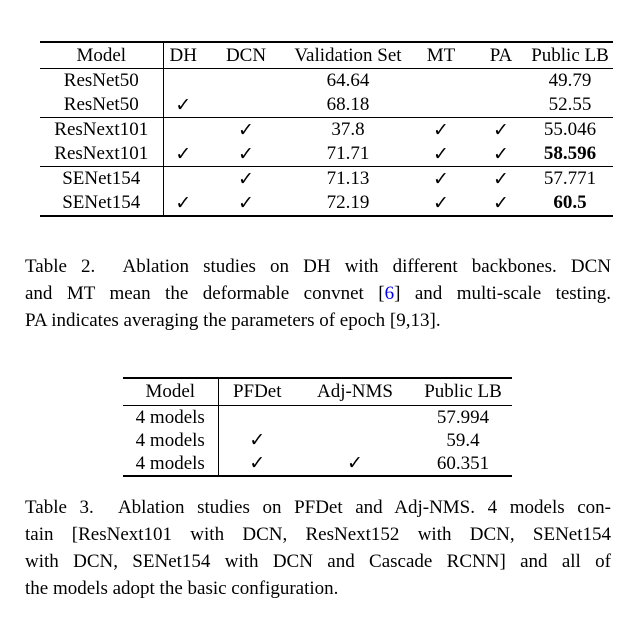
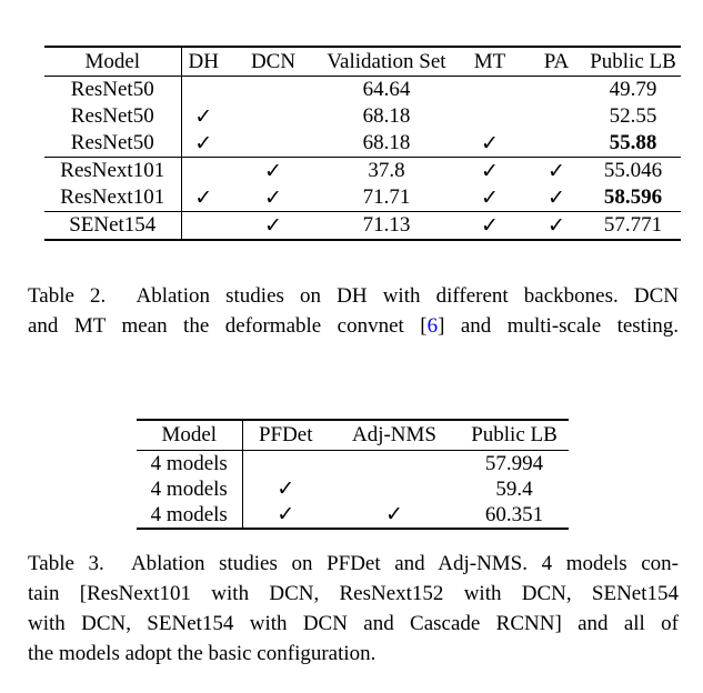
  Model	DH	DCN	Validation Set	MT	PA	Public LB
  ResNet50			64.64			49.79
  ResNet50	✓		68.18			52.55
+ ResNet50	✓		68.18	✓		55.88
  ResNext101		✓	37.8	✓	✓	55.046
  ResNext101	✓	✓	71.71	✓	✓	58.596
  SENet154		✓	71.13	✓	✓	57.771
- SENet154	✓	✓	72.19	✓	✓	60.5
  Table 2. Ablation studies on DH with different backbones. DCN
  and MT mean the deformable convnet [6] and multi-scale testing.
- PA indicates averaging the parameters of epoch [9,13].
  Model	PFDet	Adj-NMS	Public LB
  4 models			57.994
  4 models	✓		59.4
  4 models	✓	✓	60.351
  Table 3. Ablation studies on PFDet and Adj-NMS. 4 models con-
  tain [ResNext101 with DCN, ResNext152 with DCN, SENet154
  with DCN, SENet154 with DCN and Cascade RCNN] and all of
  the models adopt the basic configuration.
